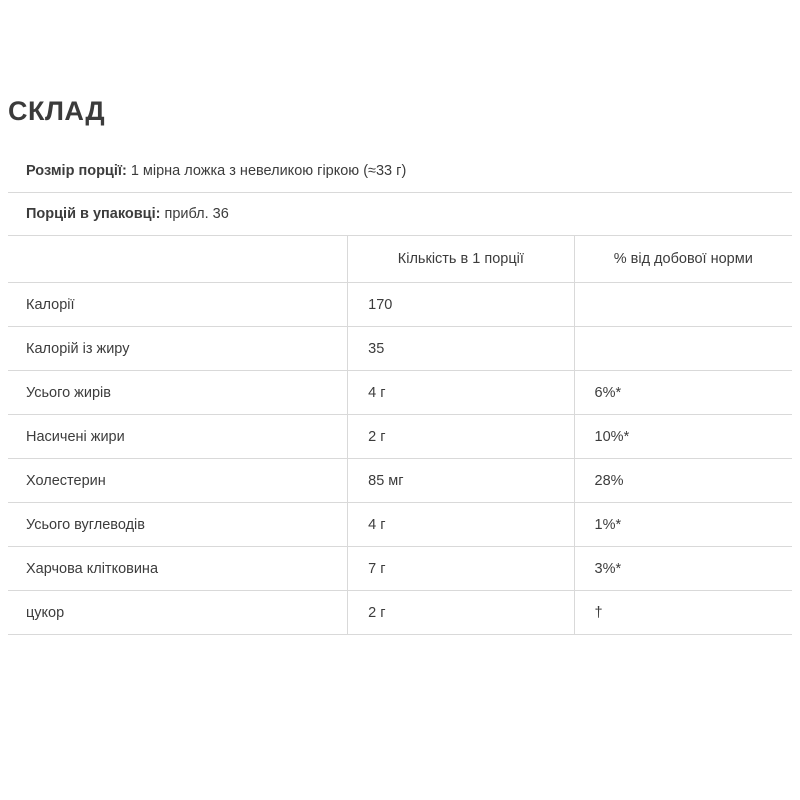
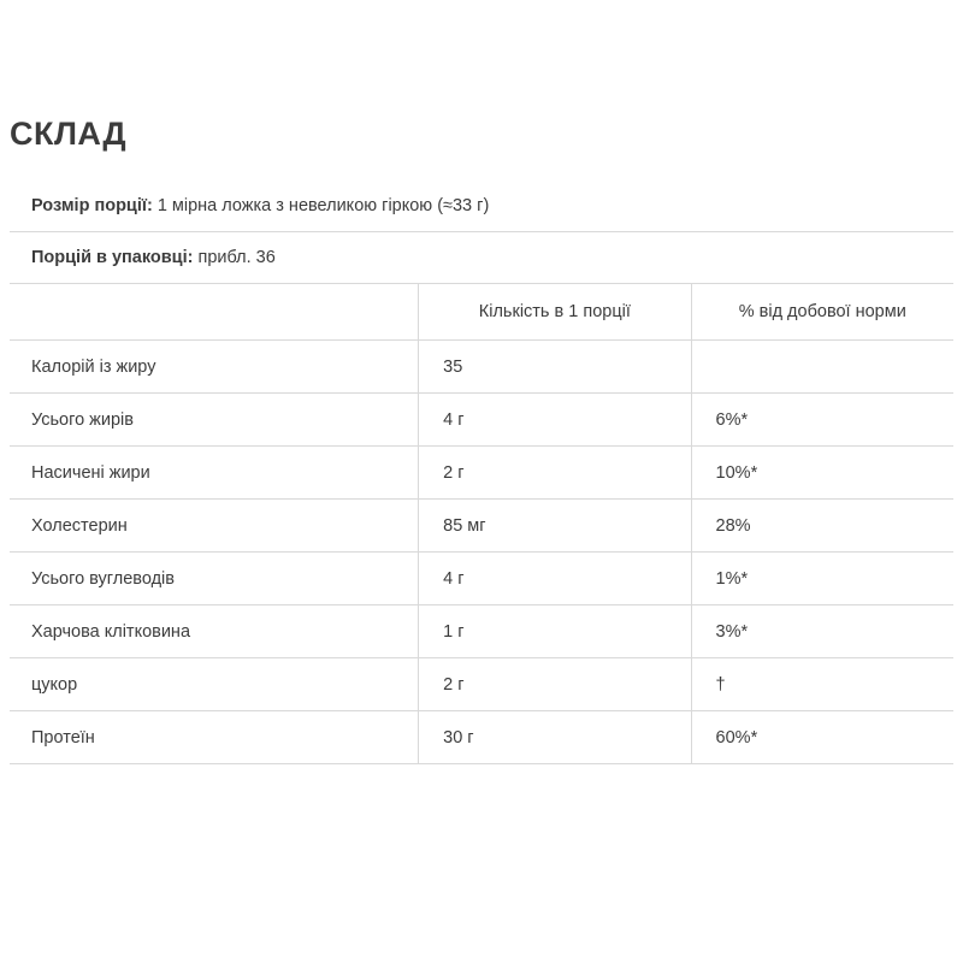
  СКЛАД
  Розмір порції: 1 мірна ложка з невеликою гіркою (≈33 г)
  Порцій в упаковці: прибл. 36
  	Кількість в 1 порції	% від добової норми
- Калорії	170
  Калорій із жиру	35
  Усього жирів	4 г	6%*
  Насичені жири	2 г	10%*
  Холестерин	85 мг	28%
  Усього вуглеводів	4 г	1%*
- Харчова клітковина	7 г	3%*
+ Харчова клітковина	1 г	3%*
  цукор	2 г	†
+ Протеїн	30 г	60%*
